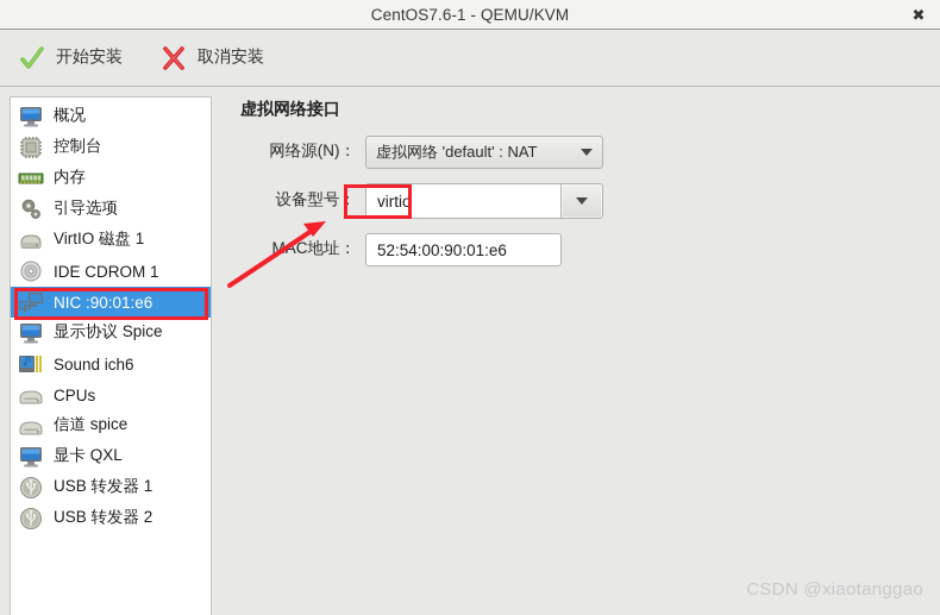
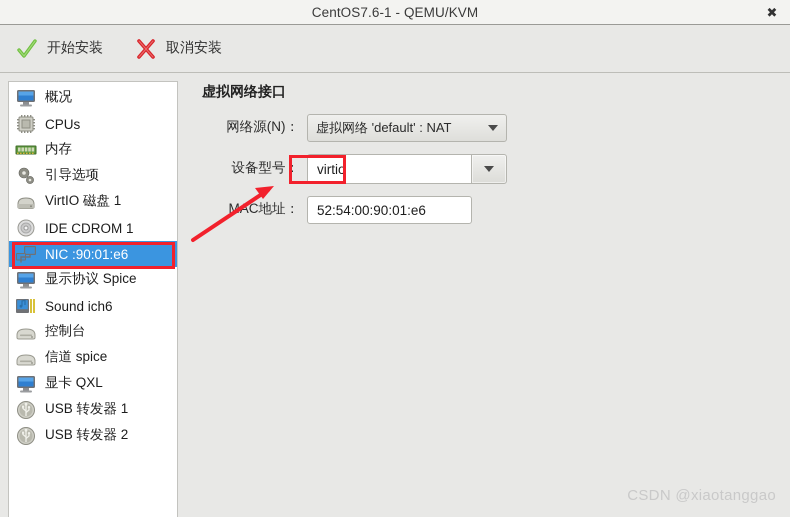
  CentOS7.6-1 - QEMU/KVM
  ✖
  开始安装
  取消安装
  概况
- 控制台
+ CPUs
  内存
  引导选项
  VirtIO 磁盘 1
  IDE CDROM 1
  NIC :90:01:e6
  显示协议 Spice
  Sound ich6
- CPUs
+ 控制台
  信道 spice
  显卡 QXL
  USB 转发器 1
  USB 转发器 2
  虚拟网络接口
  网络源(N)：
  虚拟网络 'default' : NAT
  设备型号：
  virtio
  MAC地址：
  52:54:00:90:01:e6
  CSDN @xiaotanggao
